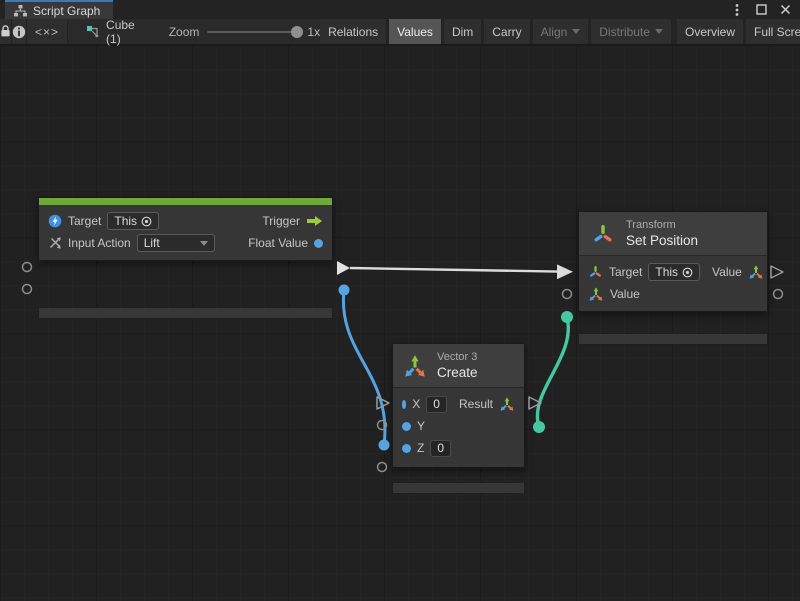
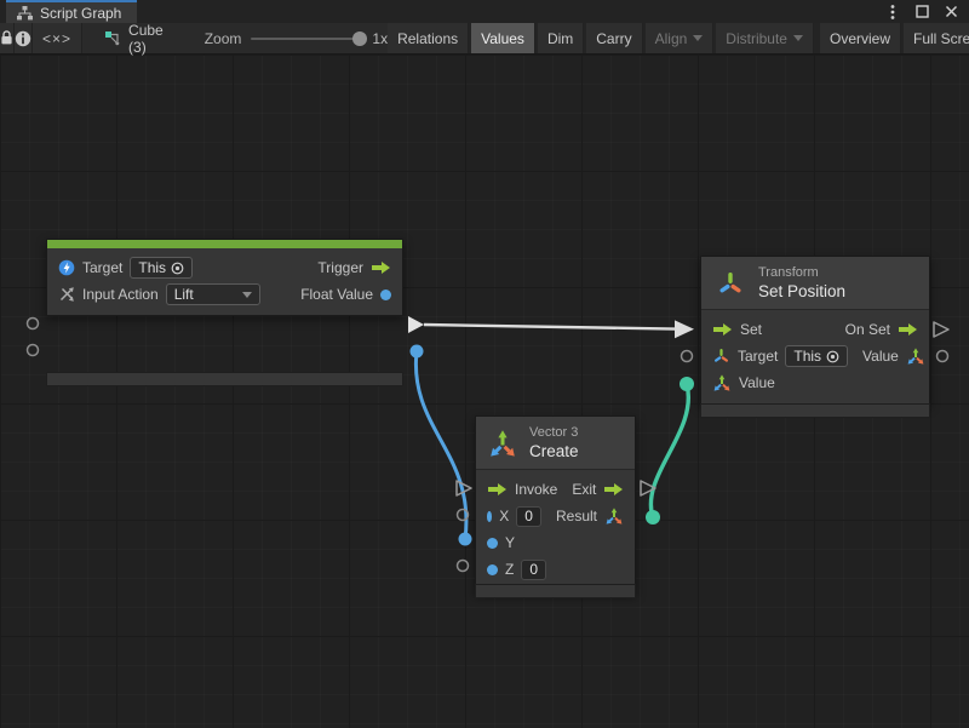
  Script Graph
  <×>
- Cube (1)
+ Cube (3)
  Zoom
  1x
  Relations
  Values
  Dim
  Carry
  Align
  Distribute
  Overview
  Full Scre
  Target
  This
  Trigger
  Input Action
  Lift
  Float Value
  Transform
  Set Position
+ Set
+ On Set
  Target
  This
  Value
  Value
  Vector 3
  Create
+ Invoke
+ Exit
  X
  0
  Result
  Y
  Z
  0
